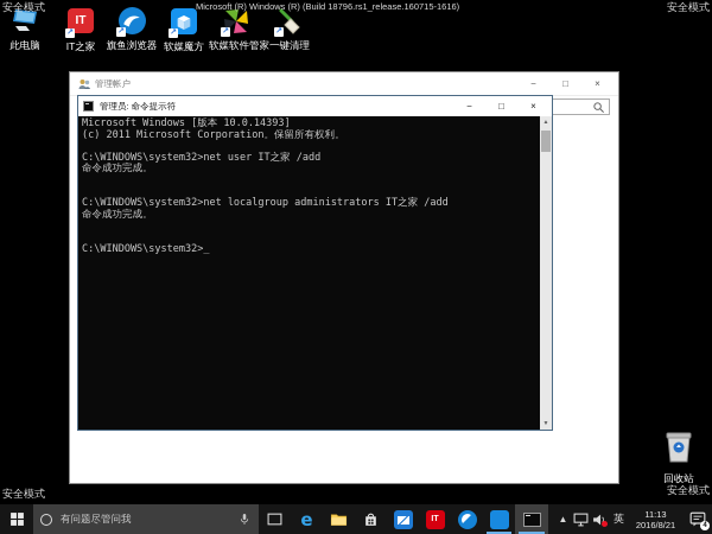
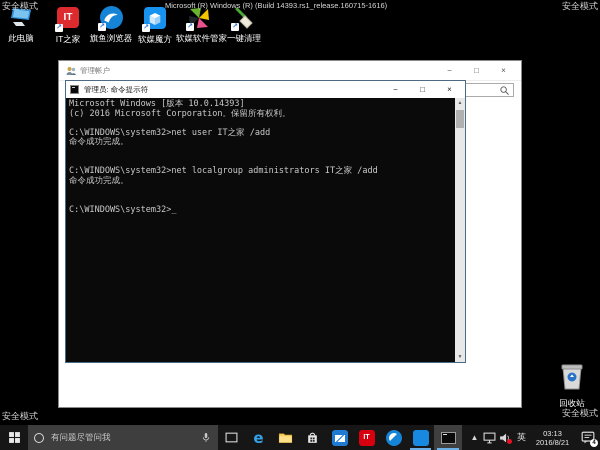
  安全模式
  安全模式
  安全模式
  安全模式
- Microsoft (R) Windows (R) (Build 18796.rs1_release.160715-1616)
+ Microsoft (R) Windows (R) (Build 14393.rs1_release.160715-1616)
  此电脑
  IT
  IT之家
  旗鱼浏览器
  软媒魔方
  软媒软件管
  一键清理
  回收站
  管理帐户
  −
  □
  ×
  管理员: 命令提示符
  −
  □
  ×
  Microsoft Windows [版本 10.0.14393]
- (c) 2011 Microsoft Corporation。保留所有权利。
+ (c) 2016 Microsoft Corporation。保留所有权利。
  C:\WINDOWS\system32>net user IT之家 /add
  命令成功完成。
  C:\WINDOWS\system32>net localgroup administrators IT之家 /add
  命令成功完成。
  C:\WINDOWS\system32>_
  有问题尽管问我
  e
  ▲
  英
- 11:13
+ 03:13
  2016/8/21
